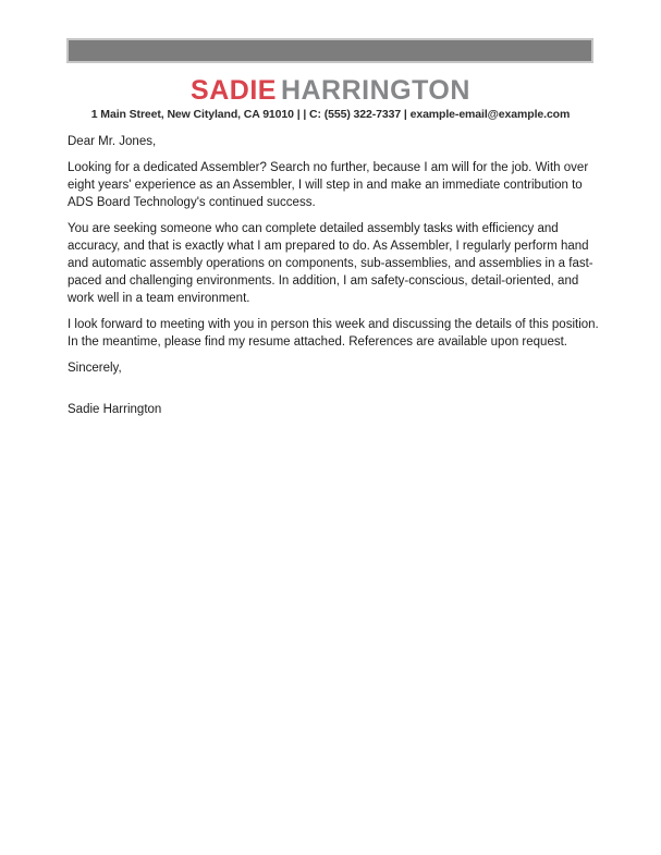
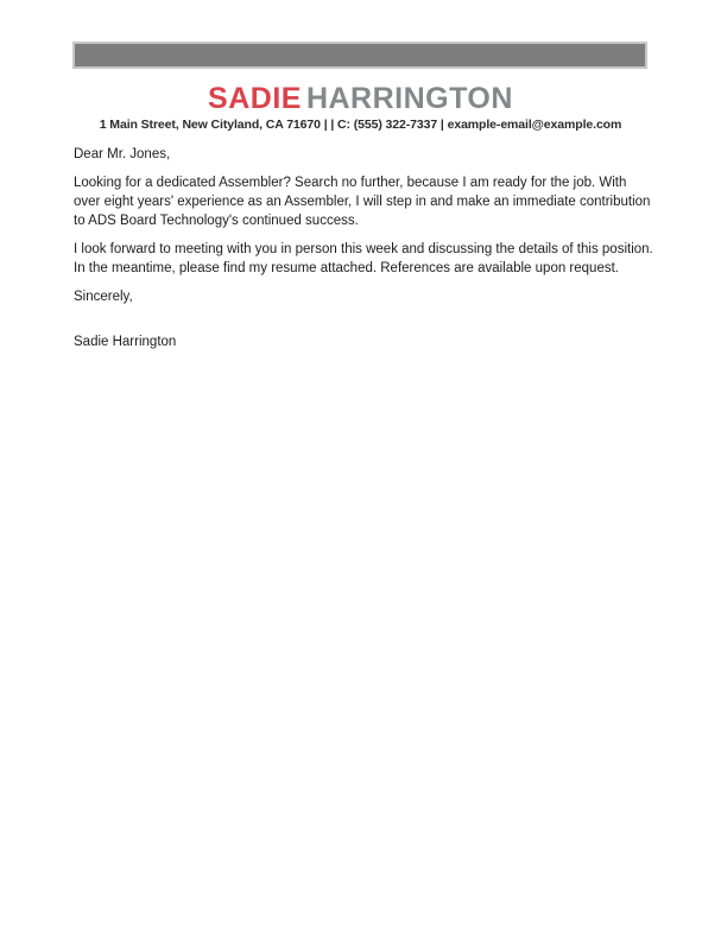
  SADIE HARRINGTON
- 1 Main Street, New Cityland, CA 91010 | | C: (555) 322-7337 | example-email@example.com
+ 1 Main Street, New Cityland, CA 71670 | | C: (555) 322-7337 | example-email@example.com
  Dear Mr. Jones,
- Looking for a dedicated Assembler? Search no further, because I am will for the job. With over eight years' experience as an Assembler, I will step in and make an immediate contribution to ADS Board Technology's continued success.
+ Looking for a dedicated Assembler? Search no further, because I am ready for the job. With over eight years' experience as an Assembler, I will step in and make an immediate contribution to ADS Board Technology's continued success.
- You are seeking someone who can complete detailed assembly tasks with efficiency and accuracy, and that is exactly what I am prepared to do. As Assembler, I regularly perform hand and automatic assembly operations on components, sub-assemblies, and assemblies in a fast-paced and challenging environments. In addition, I am safety-conscious, detail-oriented, and work well in a team environment.
  I look forward to meeting with you in person this week and discussing the details of this position. In the meantime, please find my resume attached. References are available upon request.
  Sincerely,
  Sadie Harrington
